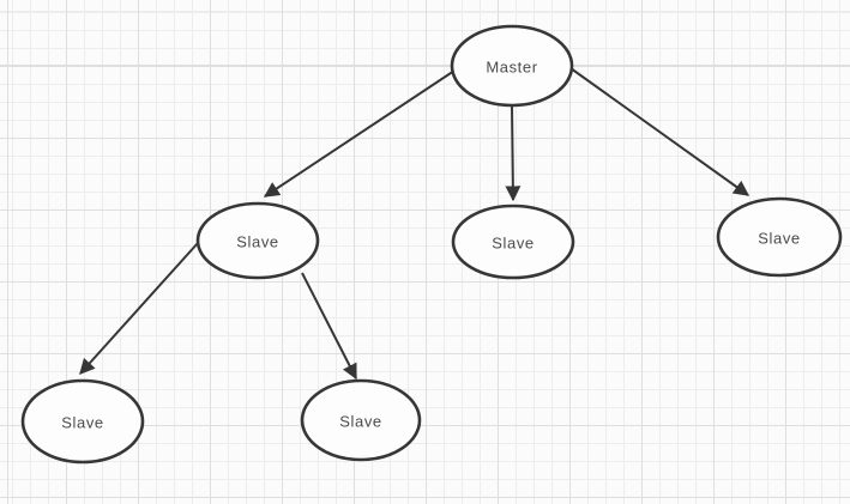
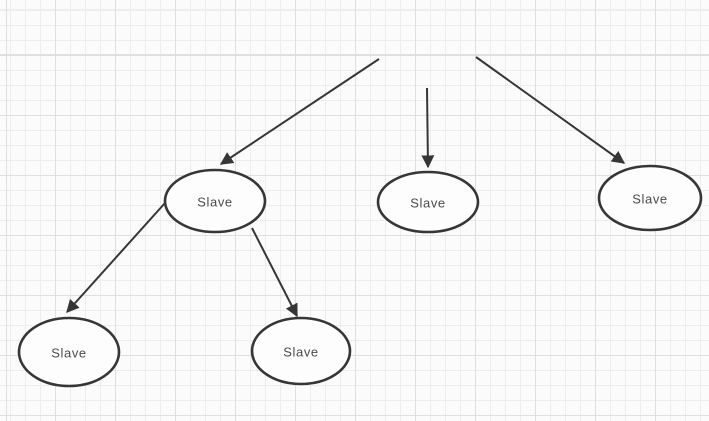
- Master
  Slave
  Slave
  Slave
  Slave
  Slave
